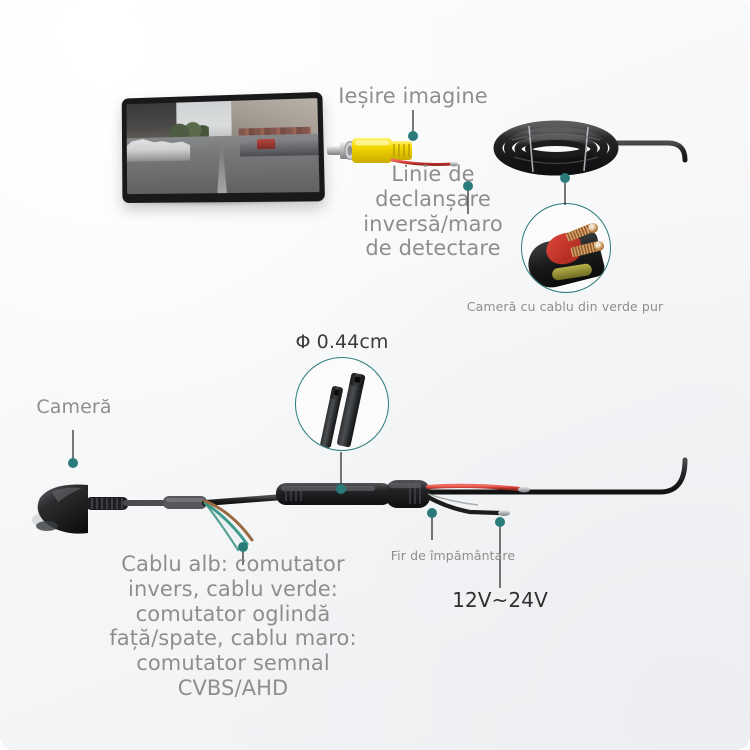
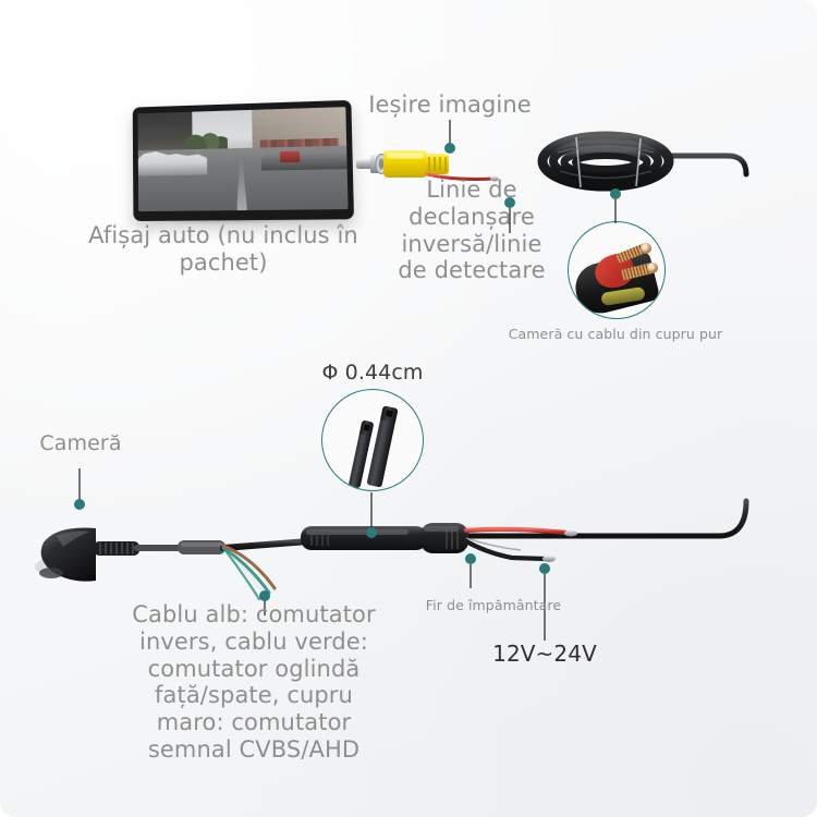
+ Afișaj auto (nu inclus în pachet)
  Ieșire imagine
- Linie de declanșare inversă/maro de detectare
+ Linie de declanșare inversă/linie de detectare
- Cameră cu cablu din verde pur
+ Cameră cu cablu din cupru pur
  Φ 0.44cm
  Cameră
- Cablu alb: comutator invers, cablu verde: comutator oglindă față/spate, cablu maro: comutator semnal CVBS/AHD
+ Cablu alb: comutator invers, cablu verde: comutator oglindă față/spate, cupru maro: comutator semnal CVBS/AHD
  Fir de împământare
  12V~24V
